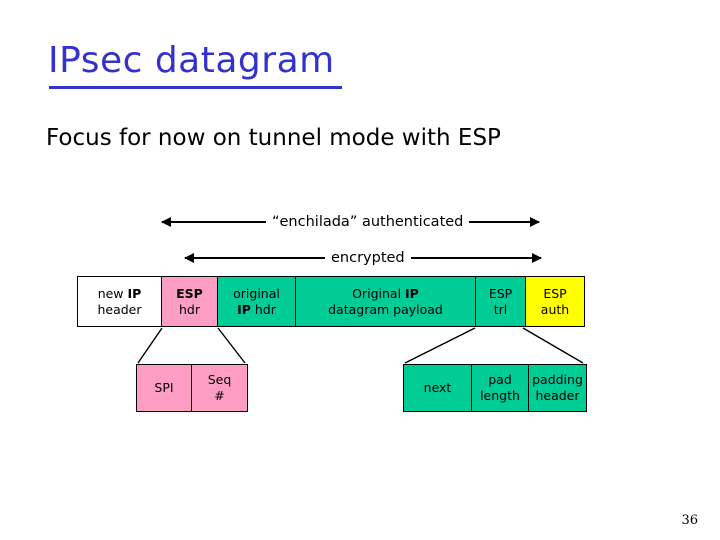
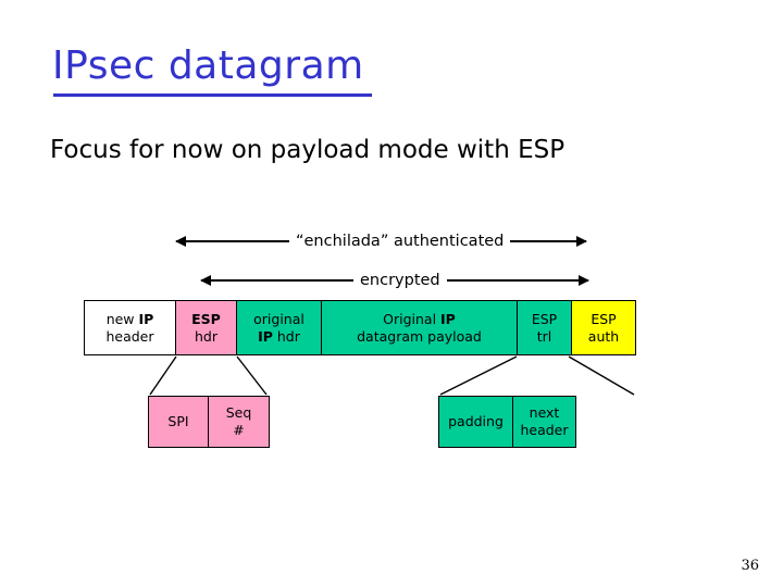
  IPsec datagram
- Focus for now on tunnel mode with ESP
+ Focus for now on payload mode with ESP
  “enchilada” authenticated
  encrypted
  new IP
  header
  ESP
  hdr
  original
  IP hdr
  Original IP
  datagram payload
  ESP
  trl
  ESP
  auth
  SPI
  Seq
  #
- next
+ padding
- pad
- length
- padding
+ next
  header
  36
